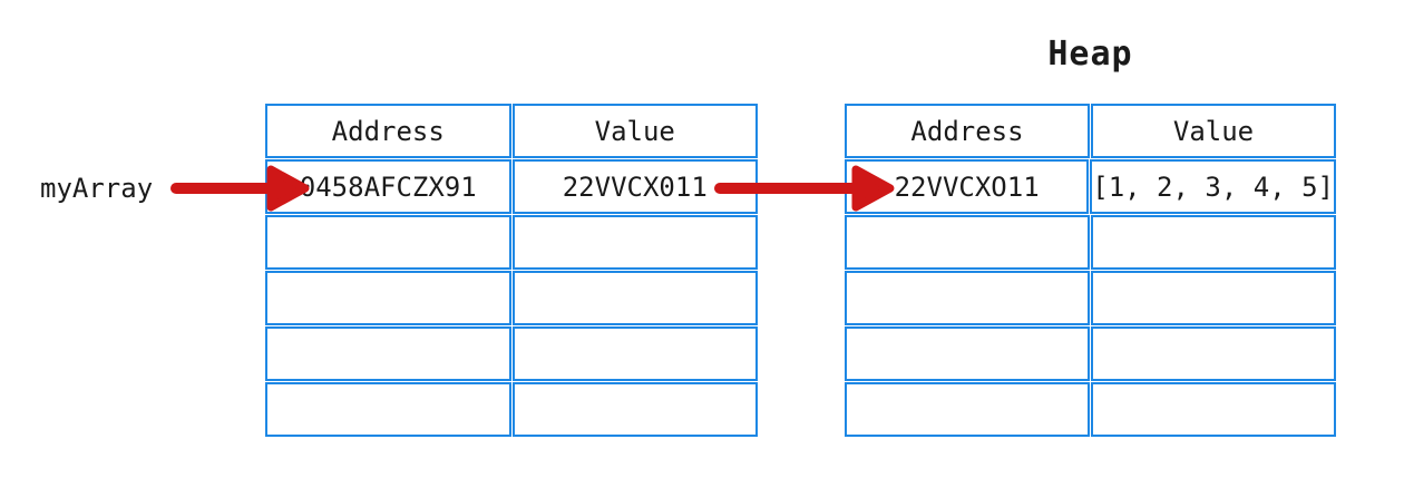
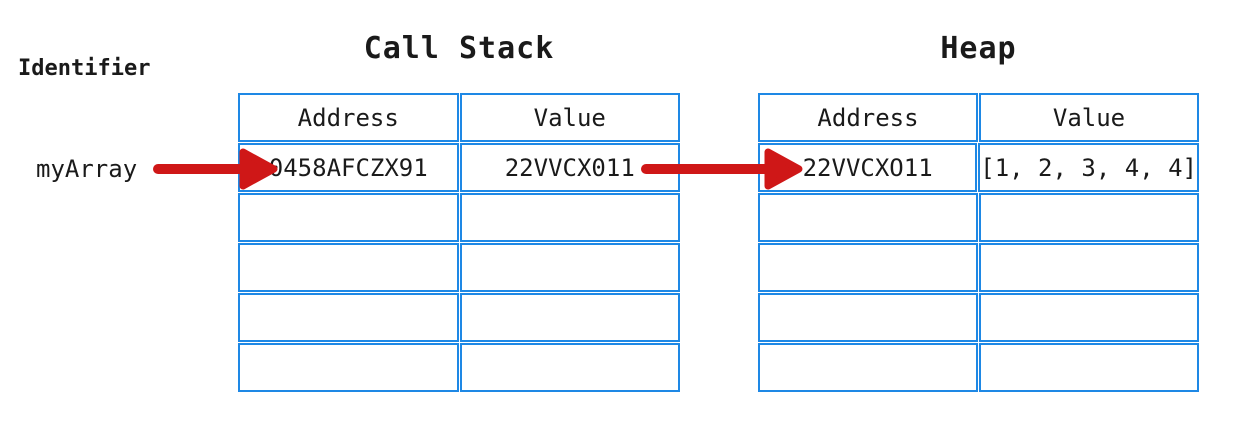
+ Identifier
+ Call Stack
  Heap
  myArray
  Address
  Value
  458AFCZX91
  22VVCX011
  Address
  Value
  22VVCXO11
- [1, 2, 3, 4, 5]
+ [1, 2, 3, 4, 4]
